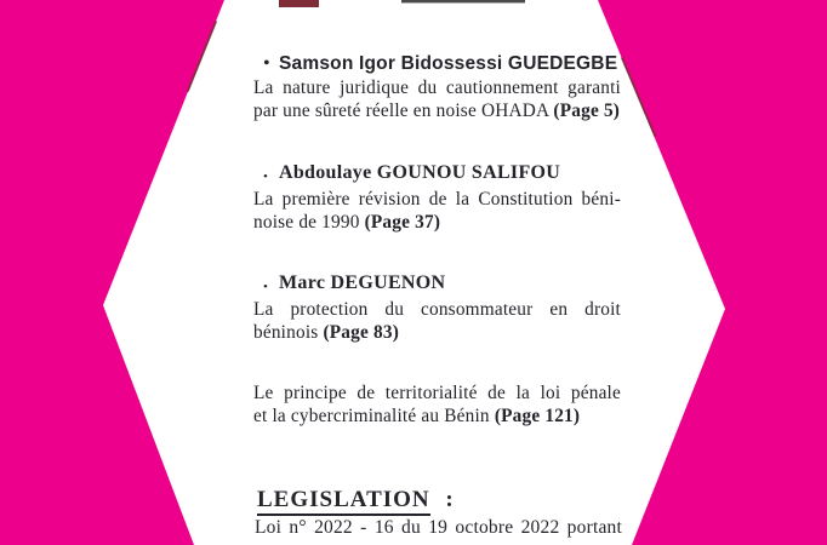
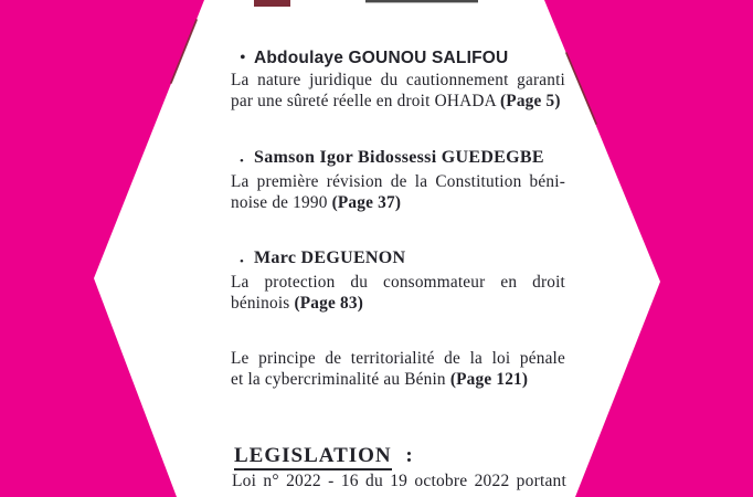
- • Samson Igor Bidossessi GUEDEGBE
+ • Abdoulaye GOUNOU SALIFOU
  La nature juridique du cautionnement garanti
- par une sûreté réelle en noise OHADA (Page 5)
+ par une sûreté réelle en droit OHADA (Page 5)
- • Abdoulaye GOUNOU SALIFOU
+ • Samson Igor Bidossessi GUEDEGBE
  La première révision de la Constitution béni-
  noise de 1990 (Page 37)
  • Marc DEGUENON
  La protection du consommateur en droit
  béninois (Page 83)
  Le principe de territorialité de la loi pénale
  et la cybercriminalité au Bénin (Page 121)
  LEGISLATION :
  Loi n° 2022 - 16 du 19 octobre 2022 portant
